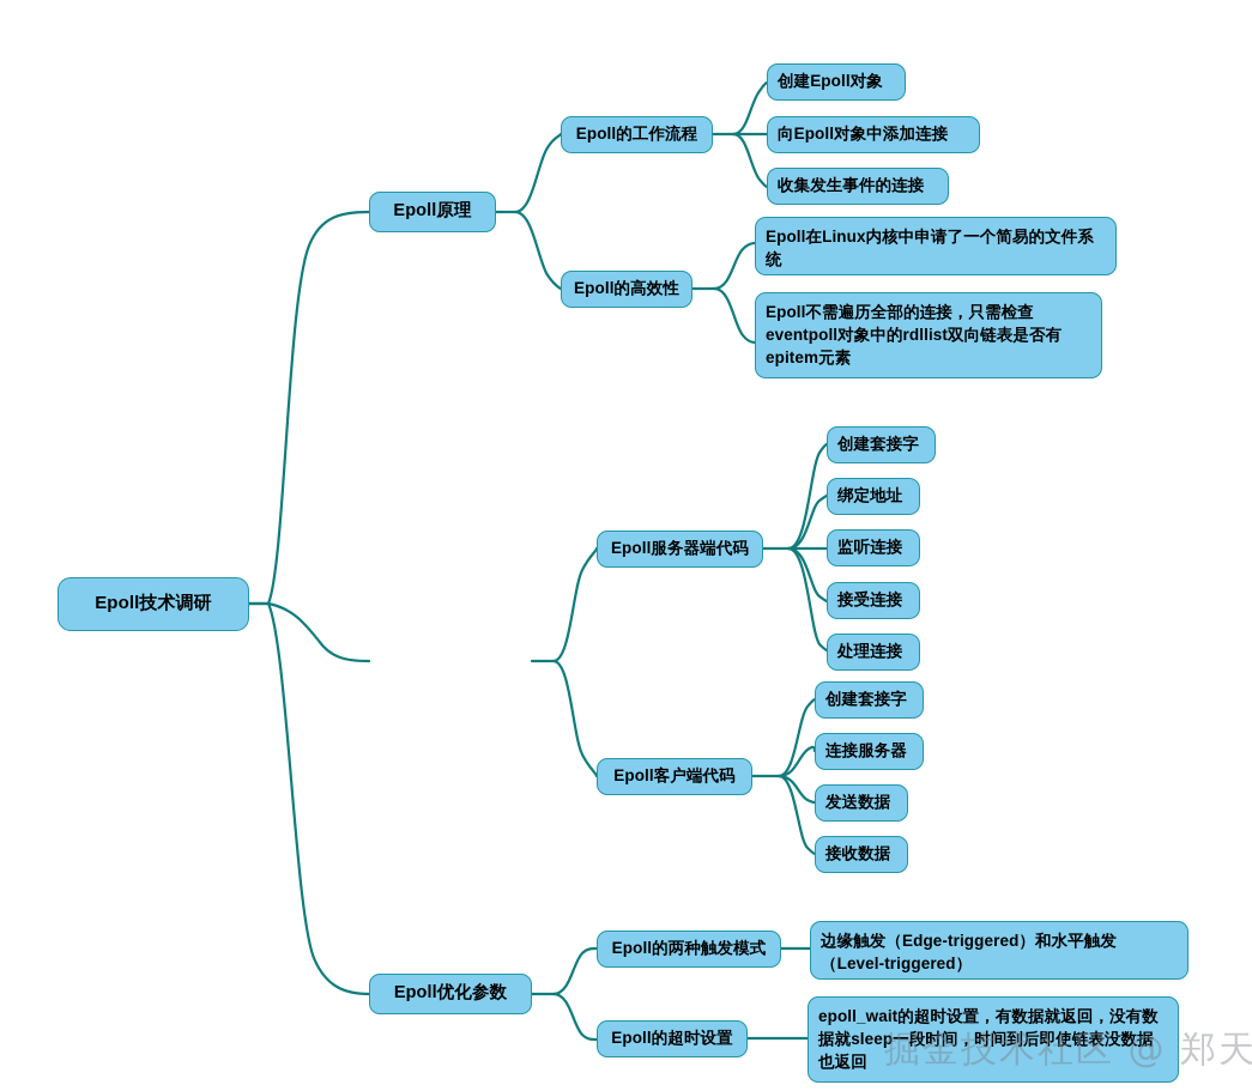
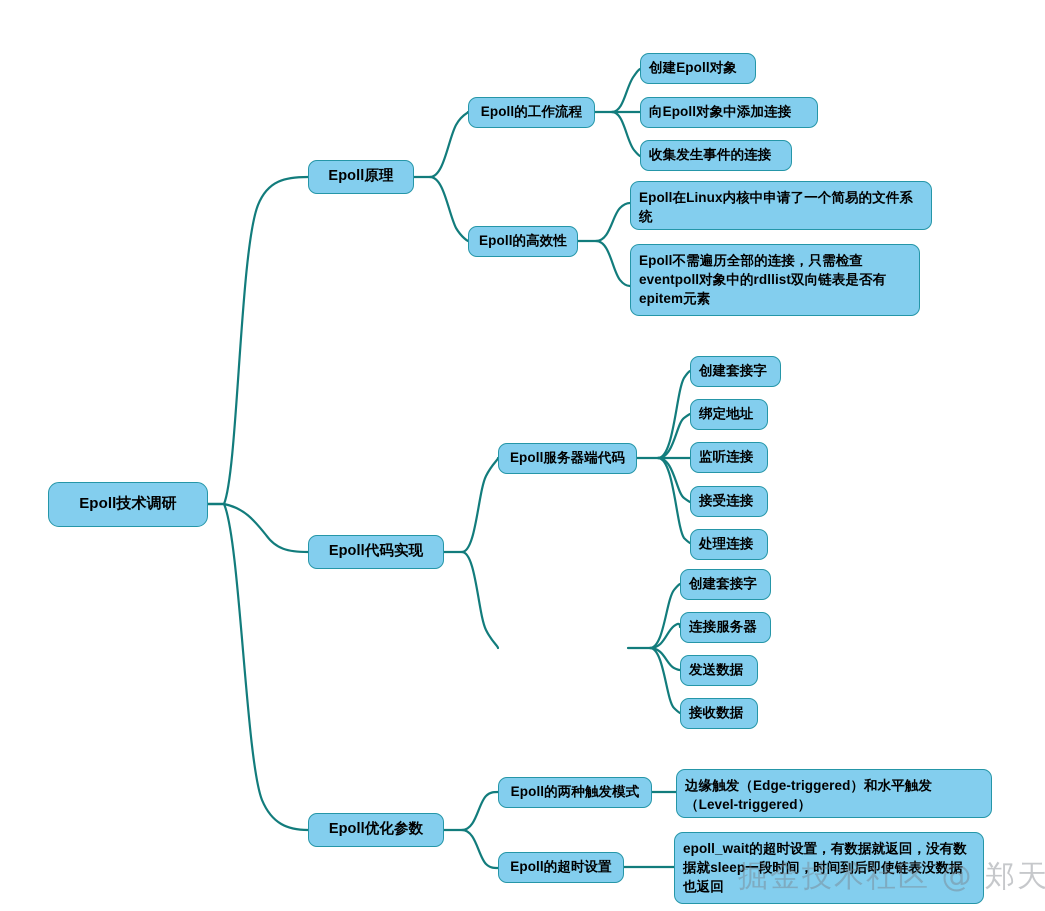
  Epoll技术调研
  Epoll原理
+ Epoll代码实现
  Epoll优化参数
  Epoll的工作流程
  Epoll的高效性
  创建Epoll对象
  向Epoll对象中添加连接
  收集发生事件的连接
  Epoll在Linux内核中申请了一个简易的文件系统
  Epoll不需遍历全部的连接，只需检查eventpoll对象中的rdllist双向链表是否有epitem元素
  Epoll服务器端代码
- Epoll客户端代码
  创建套接字
  绑定地址
  监听连接
  接受连接
  处理连接
  创建套接字
  连接服务器
  发送数据
  接收数据
  Epoll的两种触发模式
  Epoll的超时设置
  边缘触发（Edge-triggered）和水平触发（Level-triggered）
  epoll_wait的超时设置，有数据就返回，没有数据就sleep一段时间，时间到后即使链表没数据也返回
  掘金技术社区 @ 郑天
